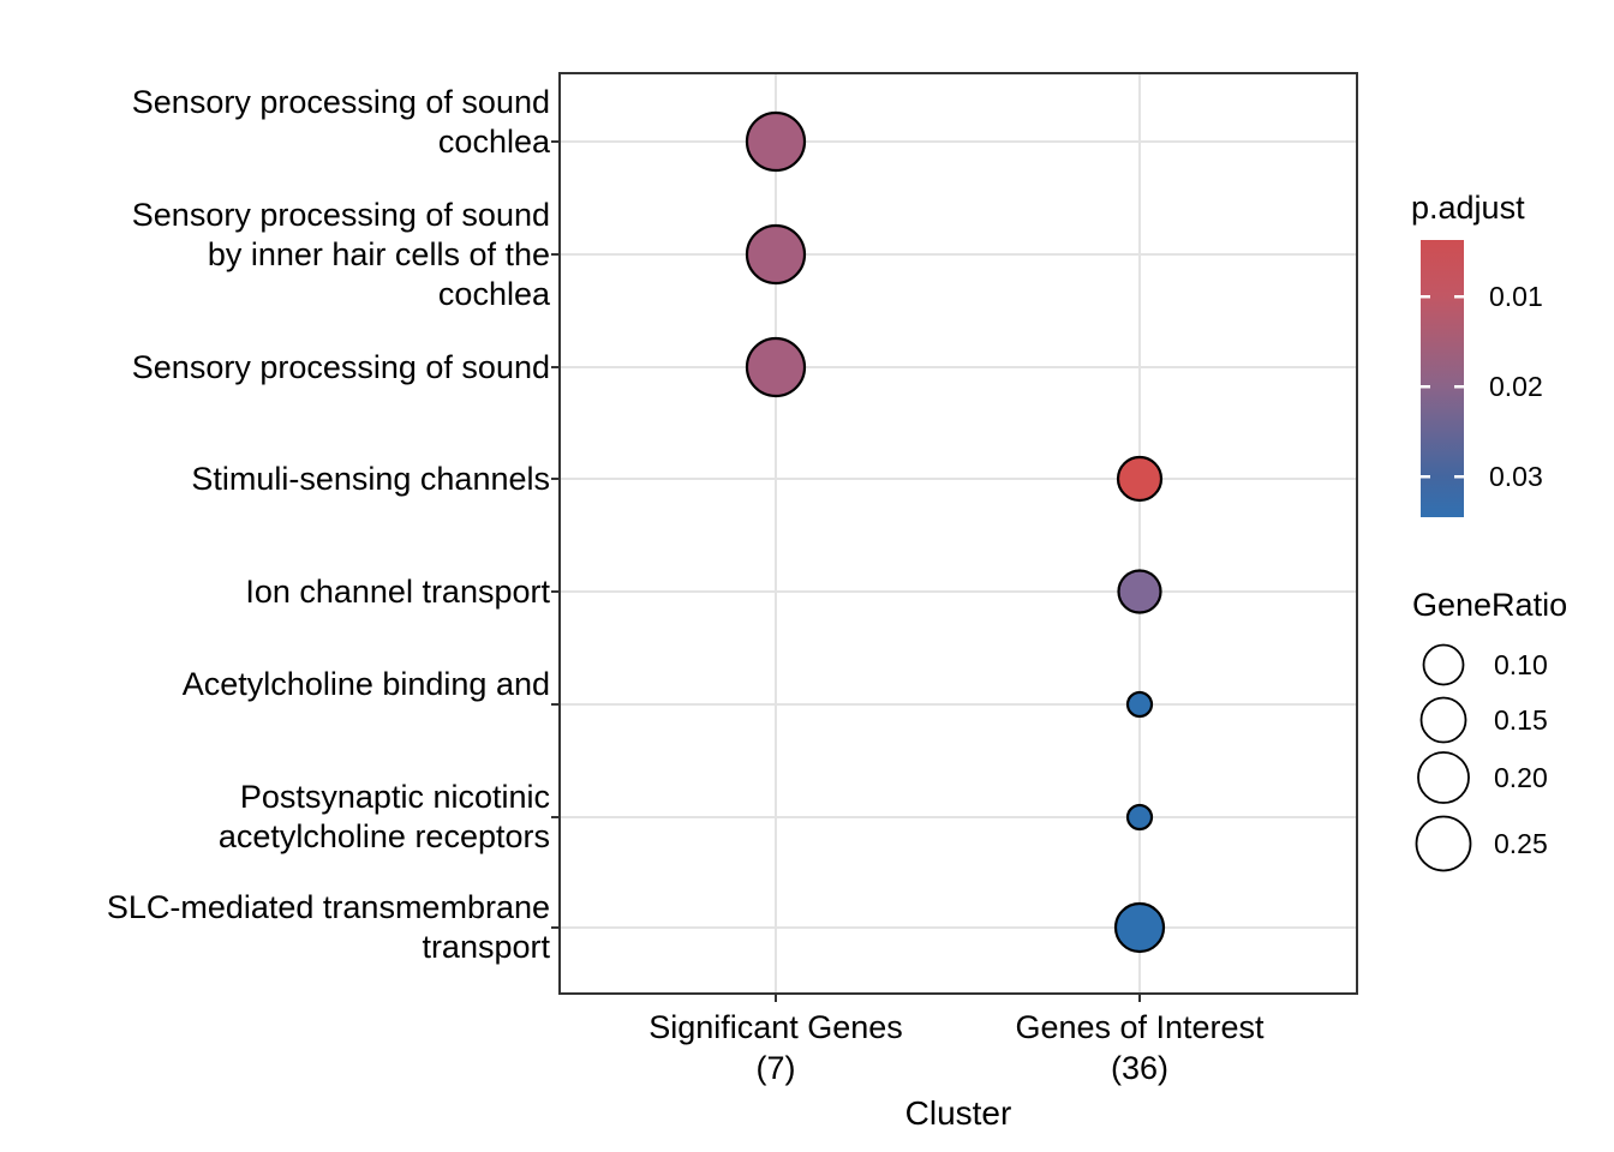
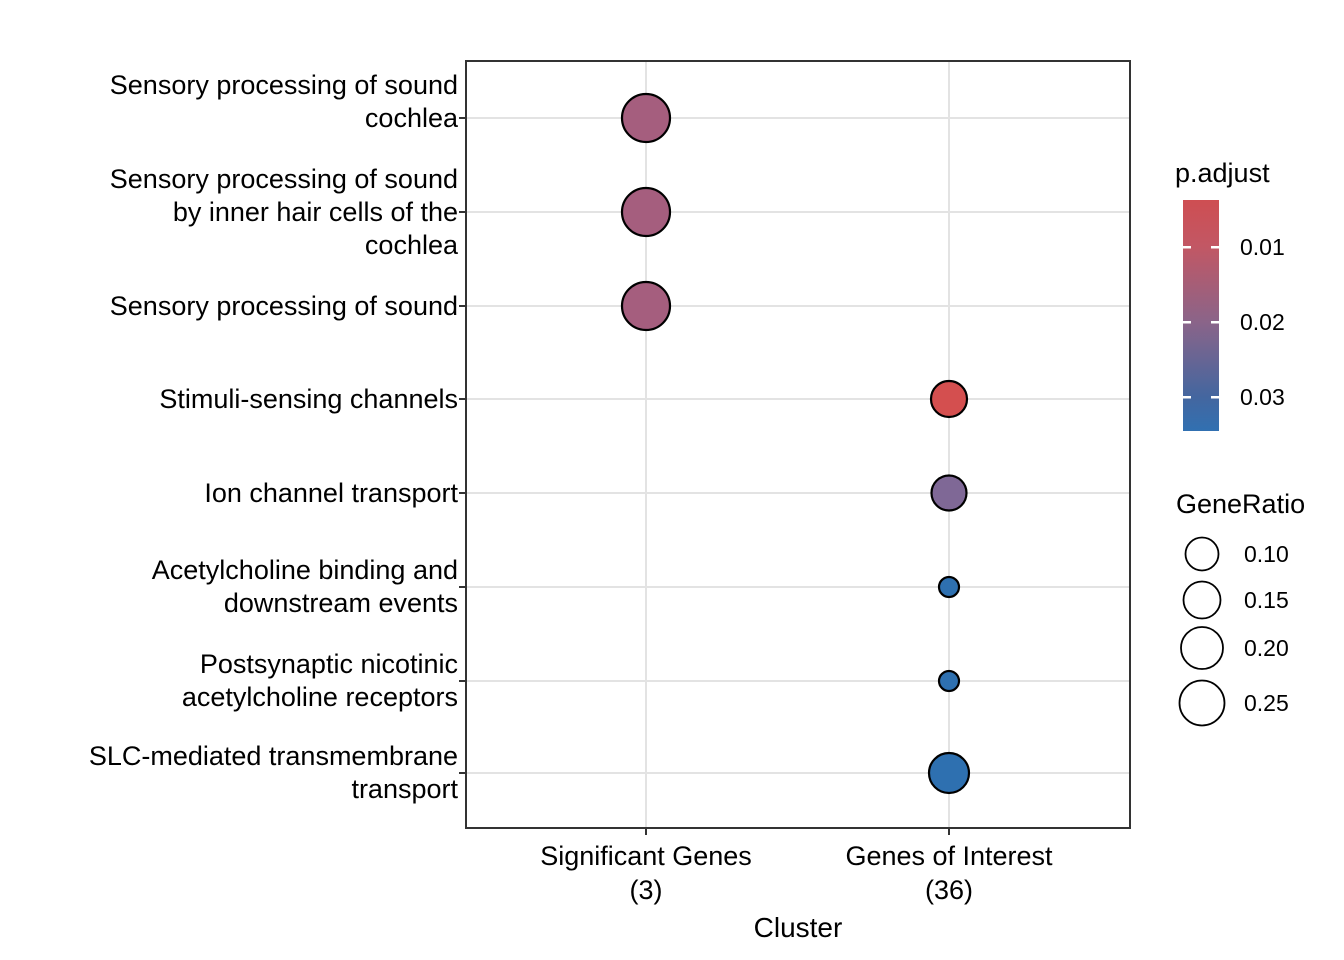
  Sensory processing of sound
  cochlea
  Sensory processing of sound
  by inner hair cells of the
  cochlea
  Sensory processing of sound
  Stimuli-sensing channels
  Ion channel transport
  Acetylcholine binding and
+ downstream events
  Postsynaptic nicotinic
  acetylcholine receptors
  SLC-mediated transmembrane
  transport
  Significant Genes
- (7)
+ (3)
  Genes of Interest
  (36)
  0.01
  0.02
  0.03
  0.10
  0.15
  0.20
  0.25
  Cluster
  p.adjust
  GeneRatio
